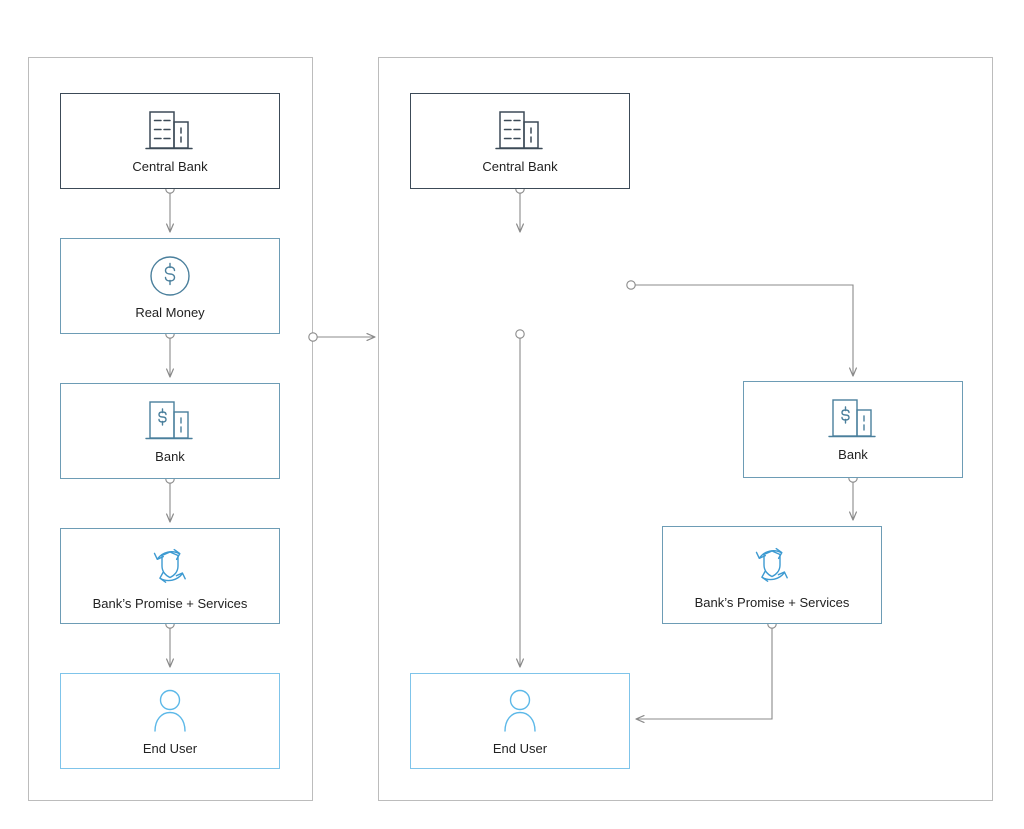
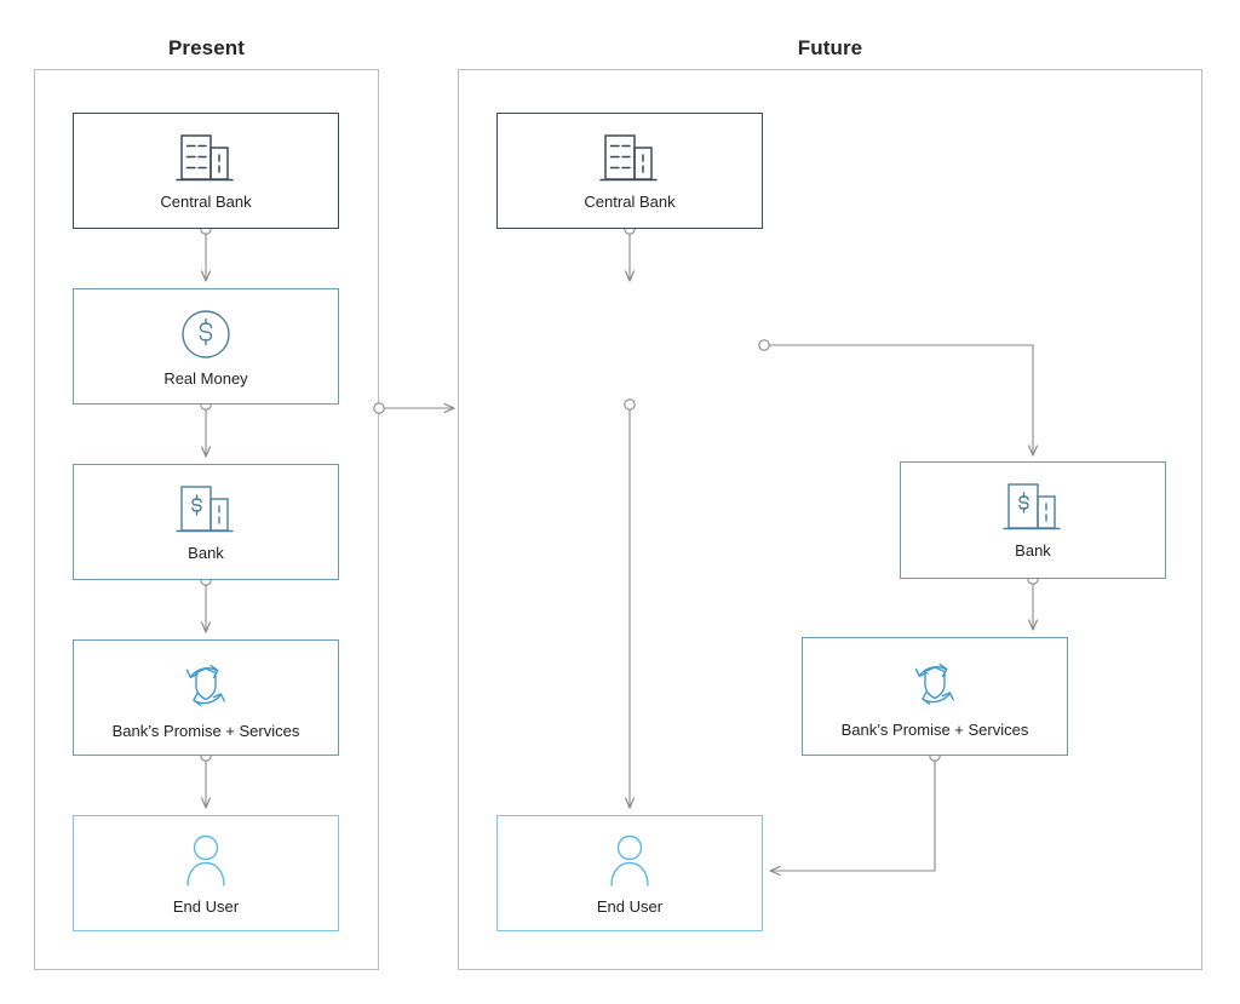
+ Present
+ Future
  Central Bank
  Real Money
  Bank
  Bank’s Promise + Services
  End User
  Central Bank
  Bank
  Bank’s Promise + Services
  End User
